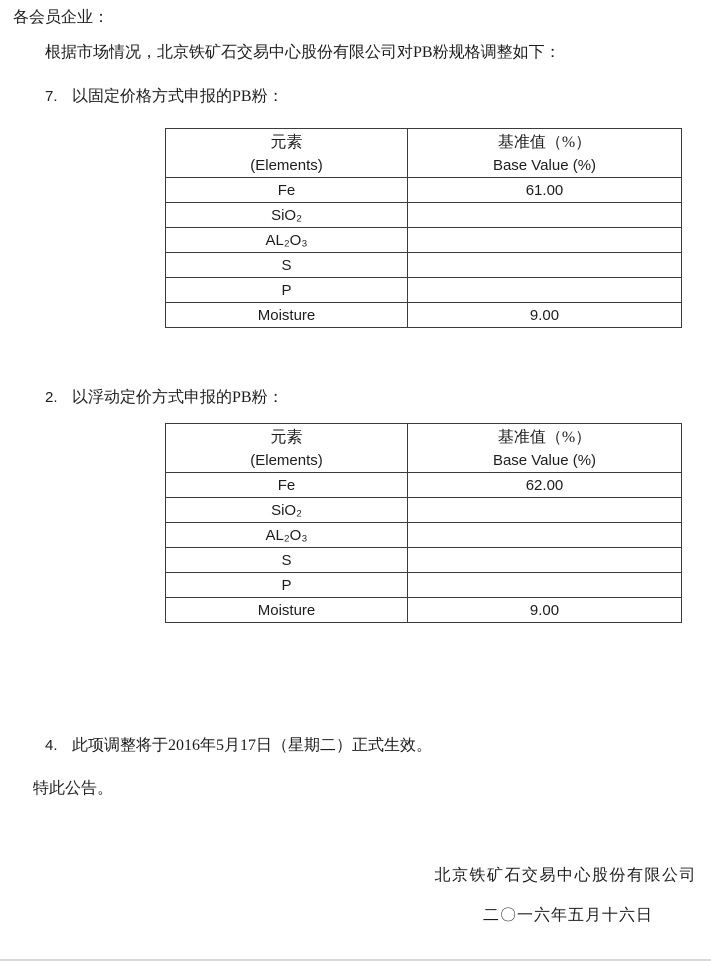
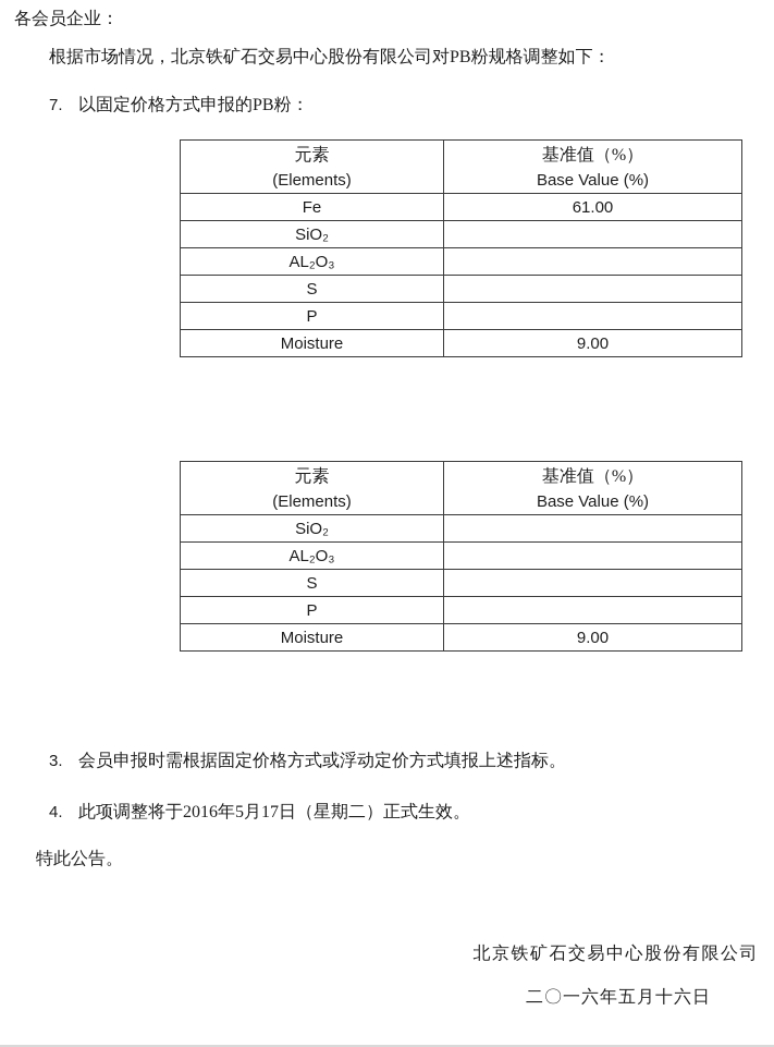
  各会员企业：
  根据市场情况，北京铁矿石交易中心股份有限公司对PB粉规格调整如下：
  7. 以固定价格方式申报的PB粉：
  元素 (Elements)	基准值（%） Base Value (%)
  Fe	61.00
  SiO₂
  AL₂O₃
  S
  P
  Moisture	9.00
- 2. 以浮动定价方式申报的PB粉：
  元素 (Elements)	基准值（%） Base Value (%)
- Fe	62.00
  SiO₂
  AL₂O₃
  S
  P
  Moisture	9.00
+ 3. 会员申报时需根据固定价格方式或浮动定价方式填报上述指标。
  4. 此项调整将于2016年5月17日（星期二）正式生效。
  特此公告。
  北京铁矿石交易中心股份有限公司
  二〇一六年五月十六日
